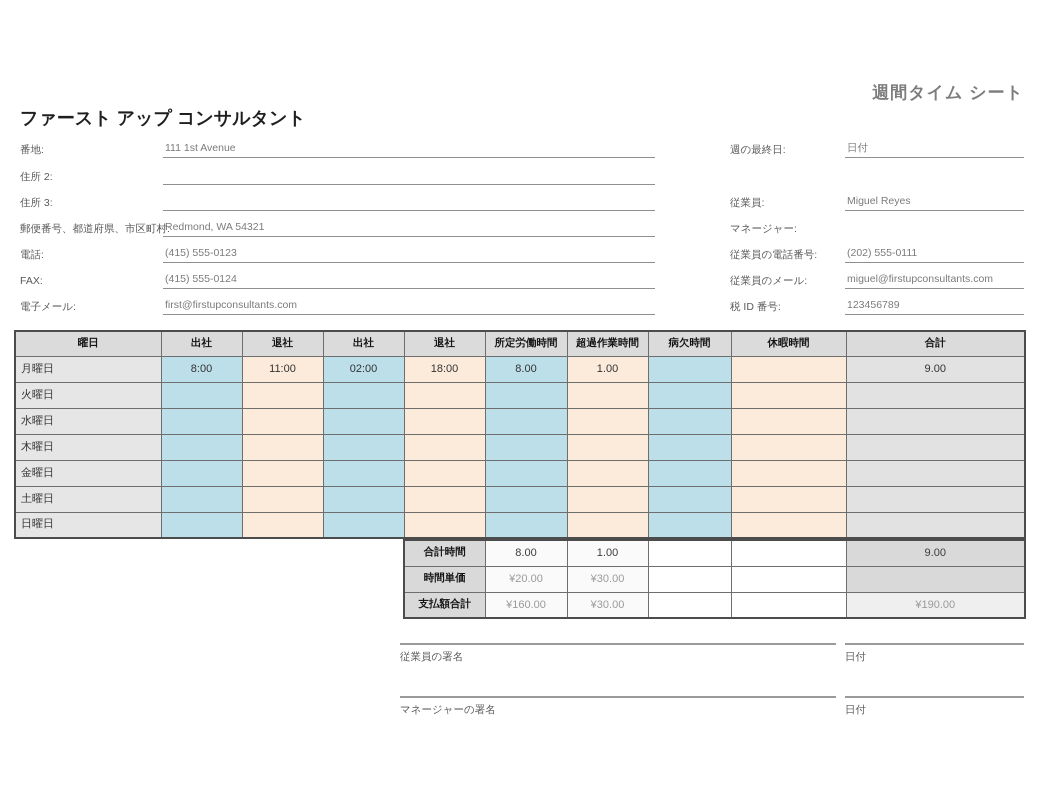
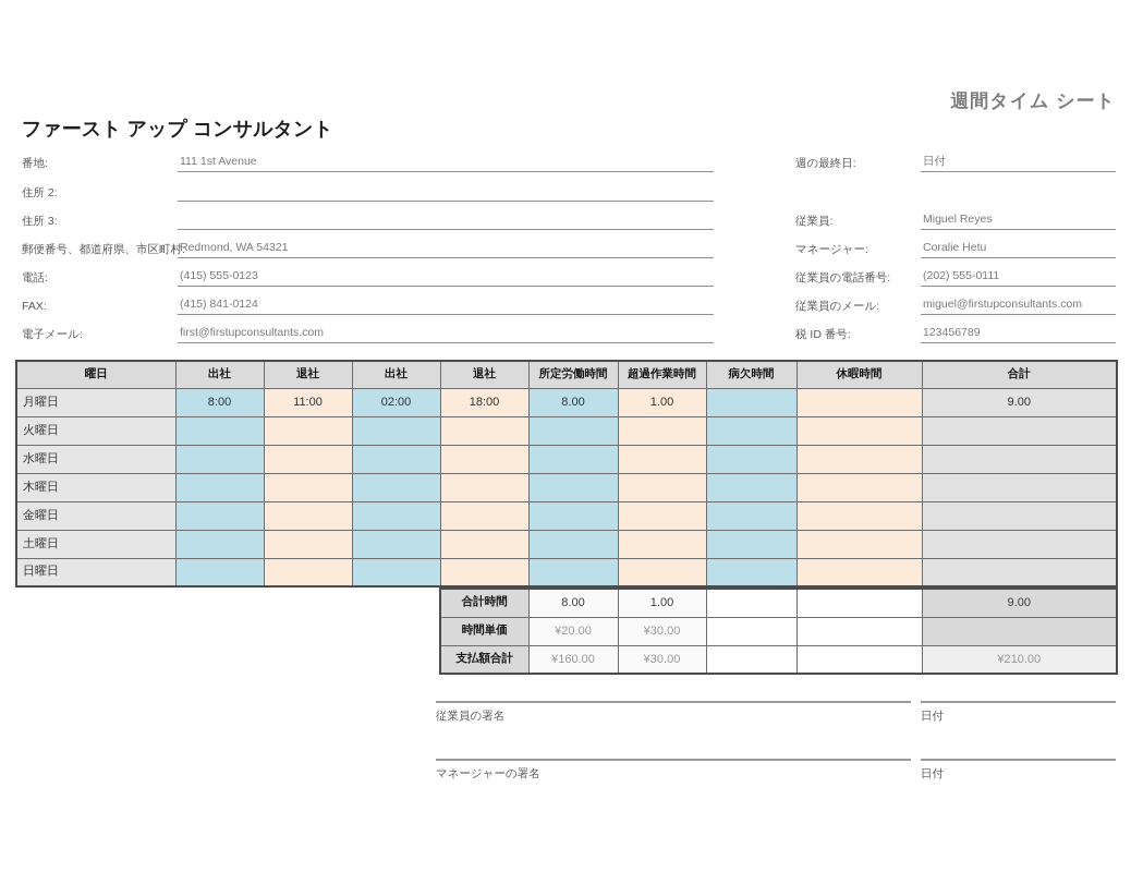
  週間タイム シート
  ファースト アップ コンサルタント
  番地:
  111 1st Avenue
  住所 2:
  住所 3:
  郵便番号、都道府県、市区町村:
  Redmond, WA 54321
  電話:
  (415) 555-0123
  FAX:
- (415) 555-0124
+ (415) 841-0124
  電子メール:
  first@firstupconsultants.com
  週の最終日:
  日付
  従業員:
  Miguel Reyes
  マネージャー:
+ Coralie Hetu
  従業員の電話番号:
  (202) 555-0111
  従業員のメール:
  miguel@firstupconsultants.com
  税 ID 番号:
  123456789
  曜日	出社	退社	出社	退社	所定労働時間	超過作業時間	病欠時間	休暇時間	合計
  月曜日	8:00	11:00	02:00	18:00	8.00	1.00			9.00
  火曜日
  水曜日
  木曜日
  金曜日
  土曜日
  日曜日
  合計時間	8.00	1.00			9.00
  時間単価	¥20.00	¥30.00
- 支払額合計	¥160.00	¥30.00			¥190.00
+ 支払額合計	¥160.00	¥30.00			¥210.00
  従業員の署名
  日付
  マネージャーの署名
  日付
